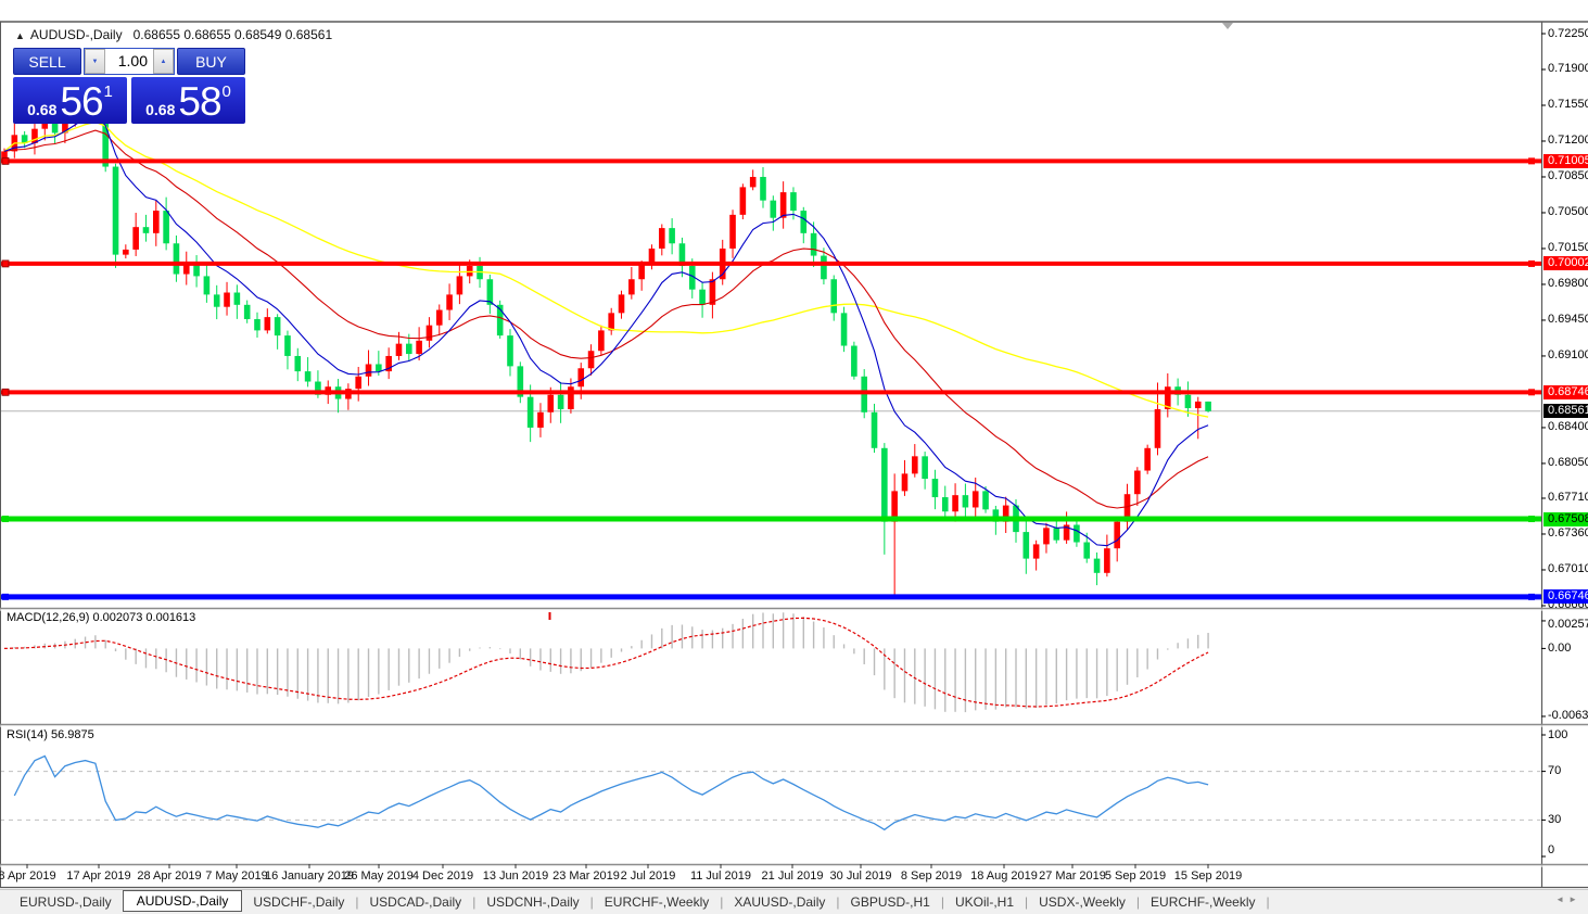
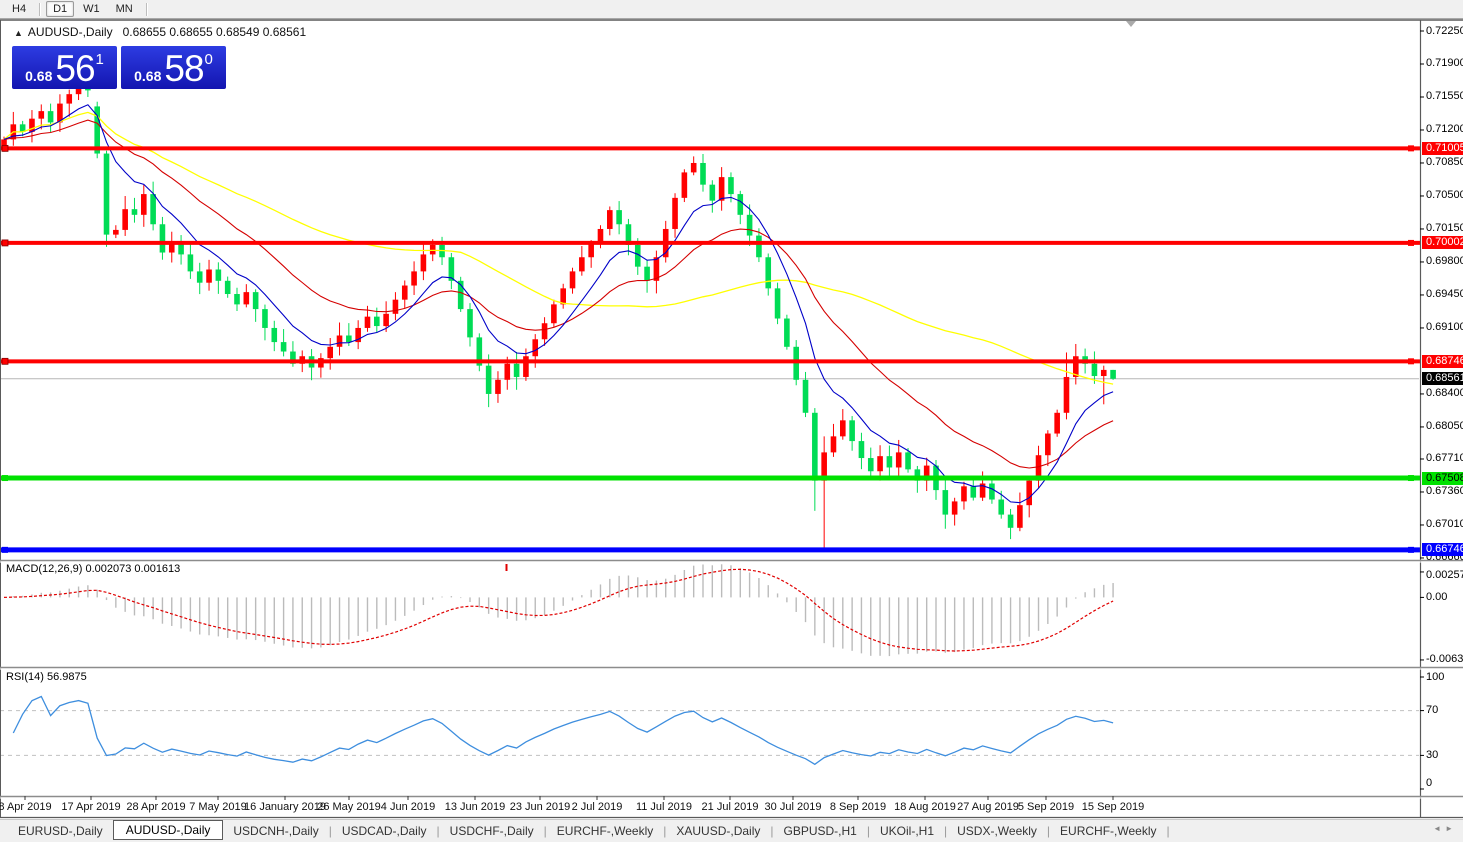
+ H4
+ D1
+ W1
+ MN
  ▲ AUDUSD-,Daily 0.68655 0.68655 0.68549 0.68561
- SELL
- 1.00
- BUY
  0.68
  56
  1
  0.68
  58
  0
  MACD(12,26,9) 0.002073 0.001613
  RSI(14) 56.9875
  0.0025
  0.00
  -0.0063
  100
  70
  30
  0
  0.7225
  0.7190
  0.7155
  0.7120
  0.7085
  0.7050
  0.7015
  0.6980
  0.6945
  0.6910
  0.6840
  0.6805
  0.6771
  0.6736
  0.6701
  0.6666
  0.7100
  0.7000
  0.6874
  0.6750
  0.6674
  0.6856
  8 Apr 2019
  17 Apr 2019
  28 Apr 2019
  7 May 2019
  16 January 2019
  26 May 2019
- 4 Dec 2019
+ 4 Jun 2019
  13 Jun 2019
- 23 Mar 2019
+ 23 Jun 2019
  2 Jul 2019
  11 Jul 2019
  21 Jul 2019
  30 Jul 2019
  8 Sep 2019
  18 Aug 2019
- 27 Mar 2019
+ 27 Aug 2019
  5 Sep 2019
  15 Sep 2019
  EURUSD-,Daily
  AUDUSD-,Daily
- USDCHF-,Daily
+ USDCNH-,Daily
  |
  USDCAD-,Daily
  |
- USDCNH-,Daily
+ USDCHF-,Daily
  |
  EURCHF-,Weekly
  |
  XAUUSD-,Daily
  |
  GBPUSD-,H1
  |
  UKOil-,H1
  |
  USDX-,Weekly
  |
  EURCHF-,Weekly
  |
  ◄►
